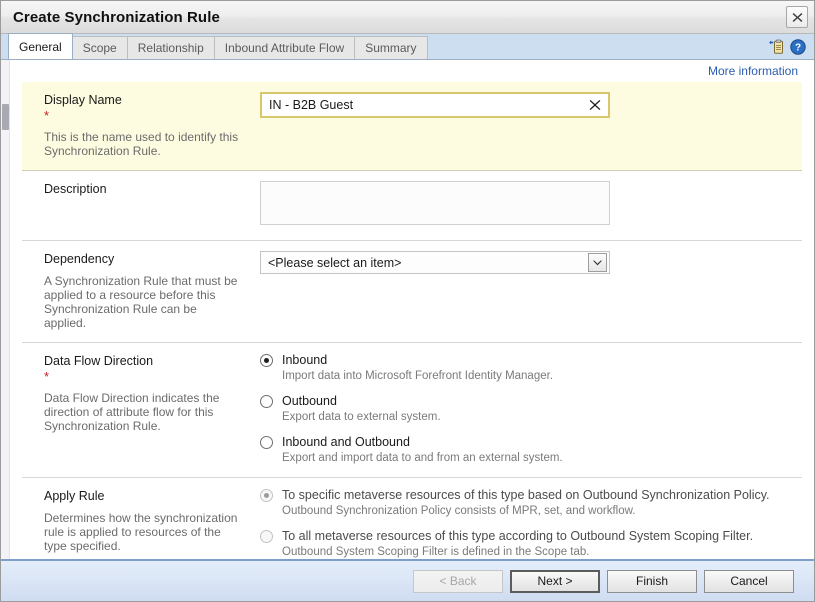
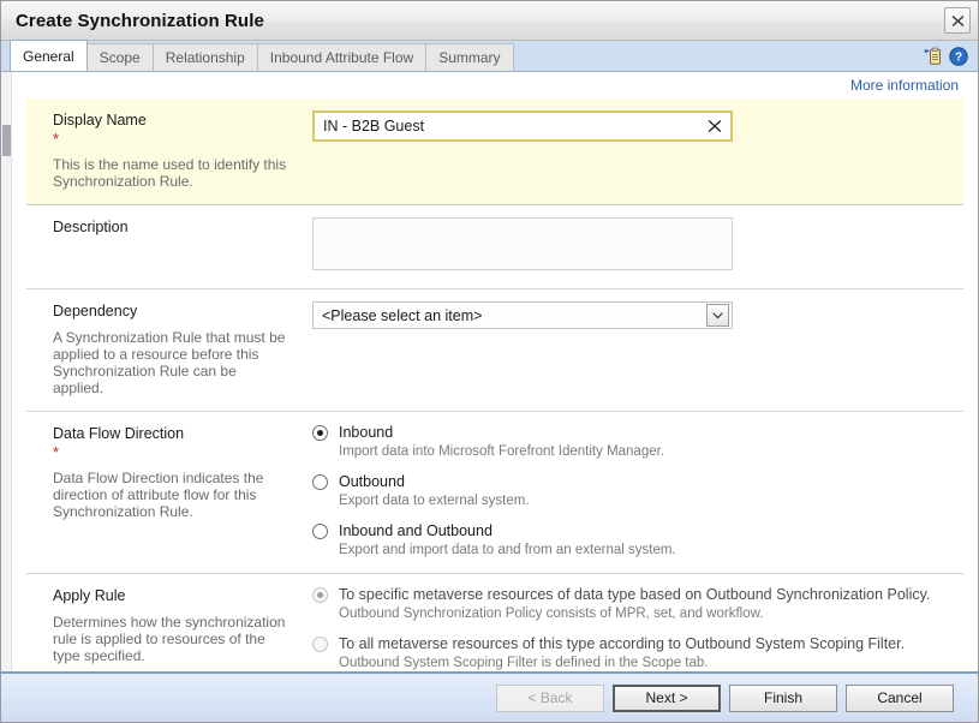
  Create Synchronization Rule
  General
  Scope
  Relationship
  Inbound Attribute Flow
  Summary
  ?
  More information
  Display Name
  *
  This is the name used to identify this Synchronization Rule.
  IN - B2B Guest
  Description
  Dependency
  A Synchronization Rule that must be applied to a resource before this Synchronization Rule can be applied.
  <Please select an item>
  Data Flow Direction
  *
  Data Flow Direction indicates the direction of attribute flow for this Synchronization Rule.
  Inbound
  Import data into Microsoft Forefront Identity Manager.
  Outbound
  Export data to external system.
  Inbound and Outbound
  Export and import data to and from an external system.
  Apply Rule
  Determines how the synchronization rule is applied to resources of the type specified.
- To specific metaverse resources of this type based on Outbound Synchronization Policy.
+ To specific metaverse resources of data type based on Outbound Synchronization Policy.
  Outbound Synchronization Policy consists of MPR, set, and workflow.
  To all metaverse resources of this type according to Outbound System Scoping Filter.
  Outbound System Scoping Filter is defined in the Scope tab.
  < Back
  Next >
  Finish
  Cancel
